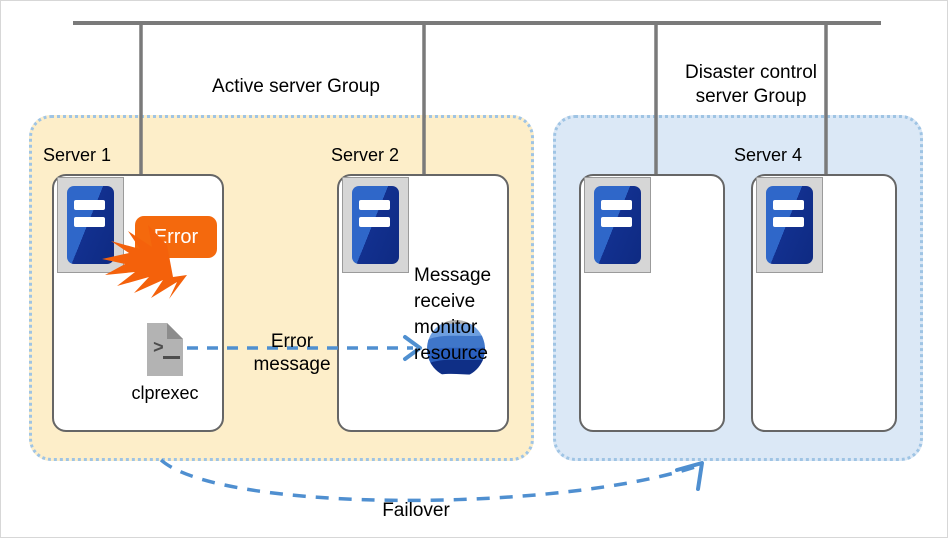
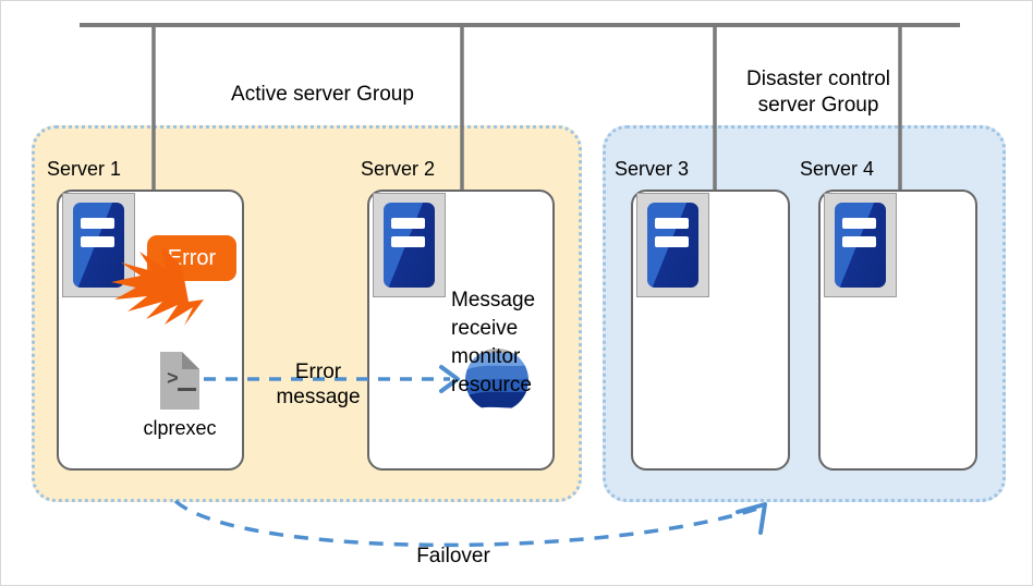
  Active server Group
  Disaster control
  server Group
  Server 1
  Server 2
+ Server 3
  Server 4
  Error
  >
  clprexec
  Error
  message
  Message
  receive
  monitor
  resource
  Failover
